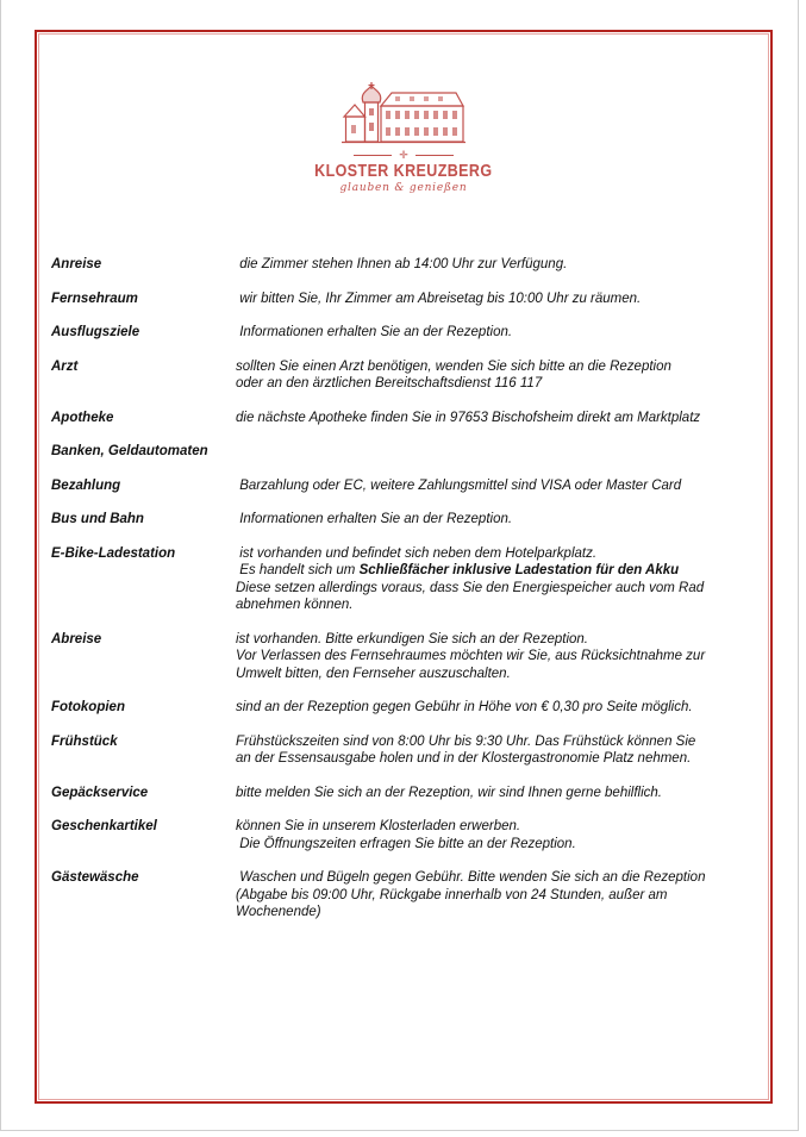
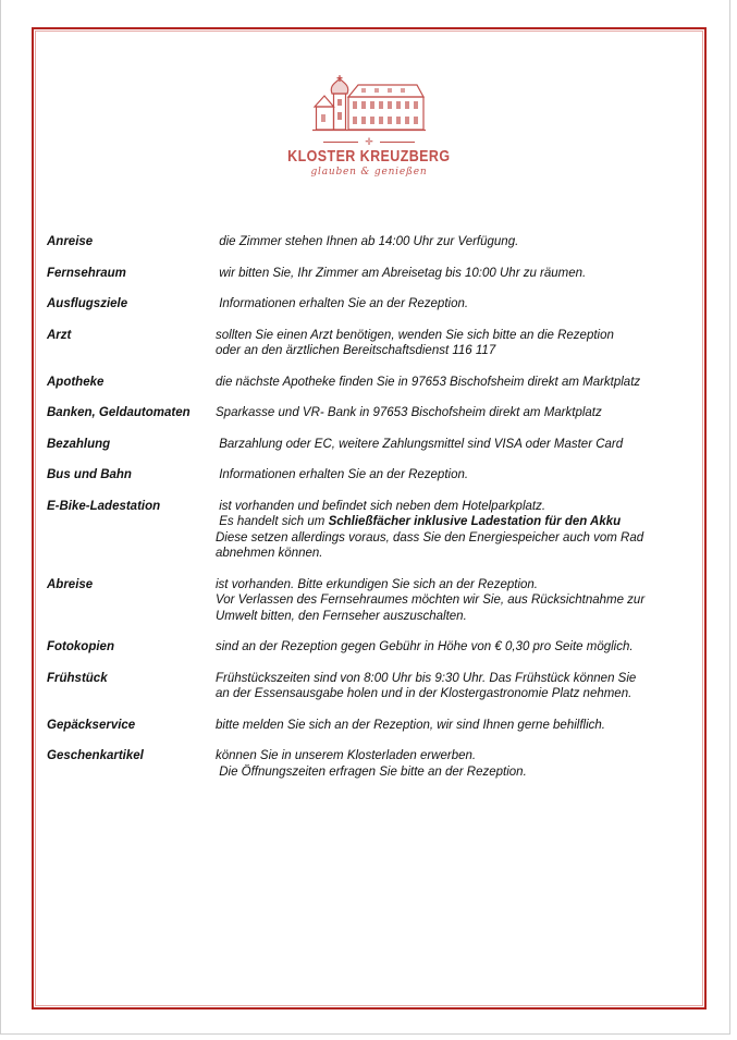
  ✛
  KLOSTER KREUZBERG
  glauben & genießen
  Anreise
  die Zimmer stehen Ihnen ab 14:00 Uhr zur Verfügung.
  Fernsehraum
  wir bitten Sie, Ihr Zimmer am Abreisetag bis 10:00 Uhr zu räumen.
  Ausflugsziele
  Informationen erhalten Sie an der Rezeption.
  Arzt
  sollten Sie einen Arzt benötigen, wenden Sie sich bitte an die Rezeption
  oder an den ärztlichen Bereitschaftsdienst 116 117
  Apotheke
  die nächste Apotheke finden Sie in 97653 Bischofsheim direkt am Marktplatz
  Banken, Geldautomaten
+ Sparkasse und VR- Bank in 97653 Bischofsheim direkt am Marktplatz
  Bezahlung
  Barzahlung oder EC, weitere Zahlungsmittel sind VISA oder Master Card
  Bus und Bahn
  Informationen erhalten Sie an der Rezeption.
  E-Bike-Ladestation
  ist vorhanden und befindet sich neben dem Hotelparkplatz.
  Es handelt sich um Schließfächer inklusive Ladestation für den Akku
  Diese setzen allerdings voraus, dass Sie den Energiespeicher auch vom Rad
  abnehmen können.
  Abreise
  ist vorhanden. Bitte erkundigen Sie sich an der Rezeption.
  Vor Verlassen des Fernsehraumes möchten wir Sie, aus Rücksichtnahme zur
  Umwelt bitten, den Fernseher auszuschalten.
  Fotokopien
  sind an der Rezeption gegen Gebühr in Höhe von € 0,30 pro Seite möglich.
  Frühstück
  Frühstückszeiten sind von 8:00 Uhr bis 9:30 Uhr. Das Frühstück können Sie
  an der Essensausgabe holen und in der Klostergastronomie Platz nehmen.
  Gepäckservice
  bitte melden Sie sich an der Rezeption, wir sind Ihnen gerne behilflich.
  Geschenkartikel
  können Sie in unserem Klosterladen erwerben.
  Die Öffnungszeiten erfragen Sie bitte an der Rezeption.
- Gästewäsche
- Waschen und Bügeln gegen Gebühr. Bitte wenden Sie sich an die Rezeption
- (Abgabe bis 09:00 Uhr, Rückgabe innerhalb von 24 Stunden, außer am
- Wochenende)
